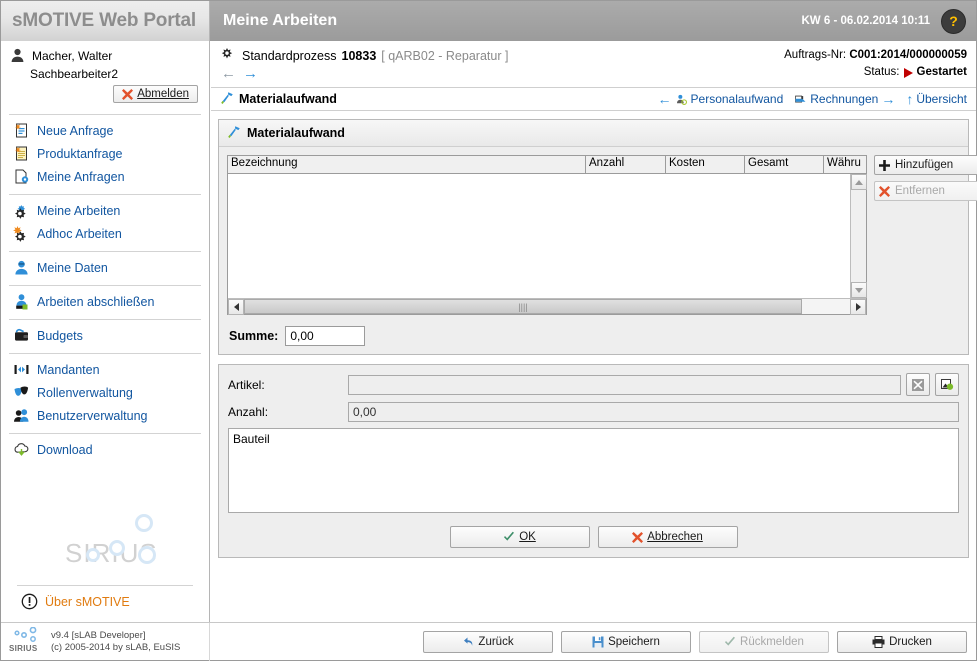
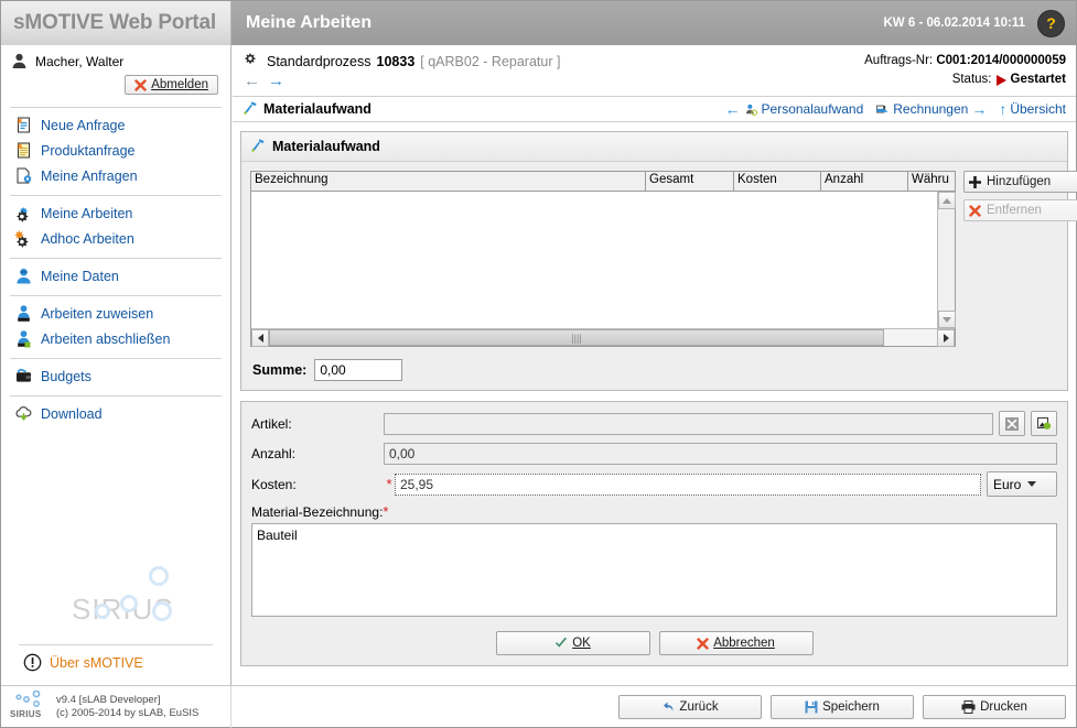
  sMOTIVE Web Portal
  Meine Arbeiten
  KW 6 - 06.02.2014 10:11
  ?
  Macher, Walter
- Sachbearbeiter2
  Abmelden
  Neue Anfrage
  Produktanfrage
  Meine Anfragen
  Meine Arbeiten
  Adhoc Arbeiten
  Meine Daten
+ Arbeiten zuweisen
  Arbeiten abschließen
  Budgets
- Mandanten
- Rollenverwaltung
- Benutzerverwaltung
  Download
  SIRIUS
  Über sMOTIVE
  Standardprozess
  10833
  [ qARB02 - Reparatur ]
  ←
  →
  Auftrags-Nr: C001:2014/000000059
  Status:
  Gestartet
  Materialaufwand
  ←
  Personalaufwand
  Rechnungen
  →
  ↑
  Übersicht
  Materialaufwand
  Bezeichnung
- Anzahl
+ Gesamt
  Kosten
- Gesamt
+ Anzahl
  Währu
  ||||
  Hinzufügen
  Entfernen
  Summe:
  0,00
  Artikel:
  Anzahl:
  0,00
+ Kosten:
+ *
+ 25,95
+ Euro
+ Material-Bezeichnung:*
  Bauteil
  OK
  Abbrechen
  SIRIUS
  v9.4 [sLAB Developer]
  (c) 2005-2014 by sLAB, EuSIS
  Zurück
  Speichern
- Rückmelden
  Drucken
